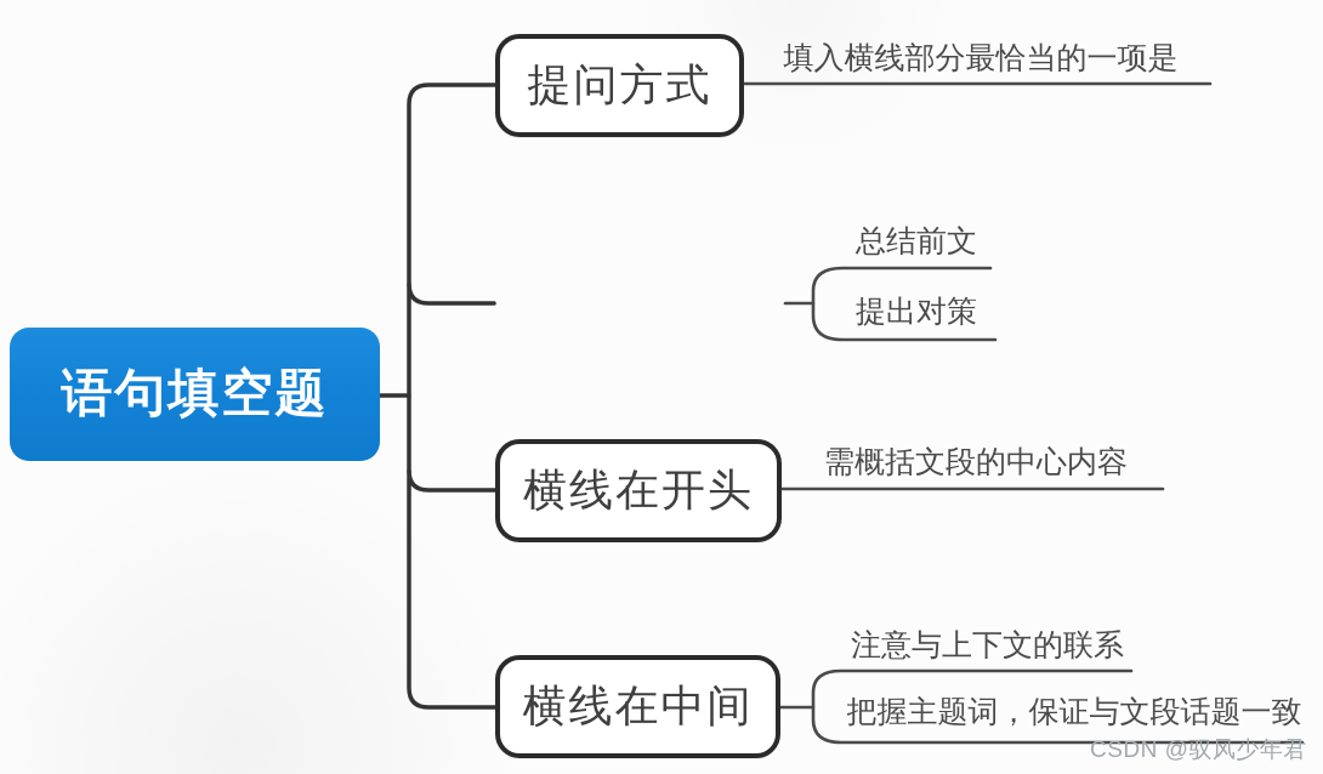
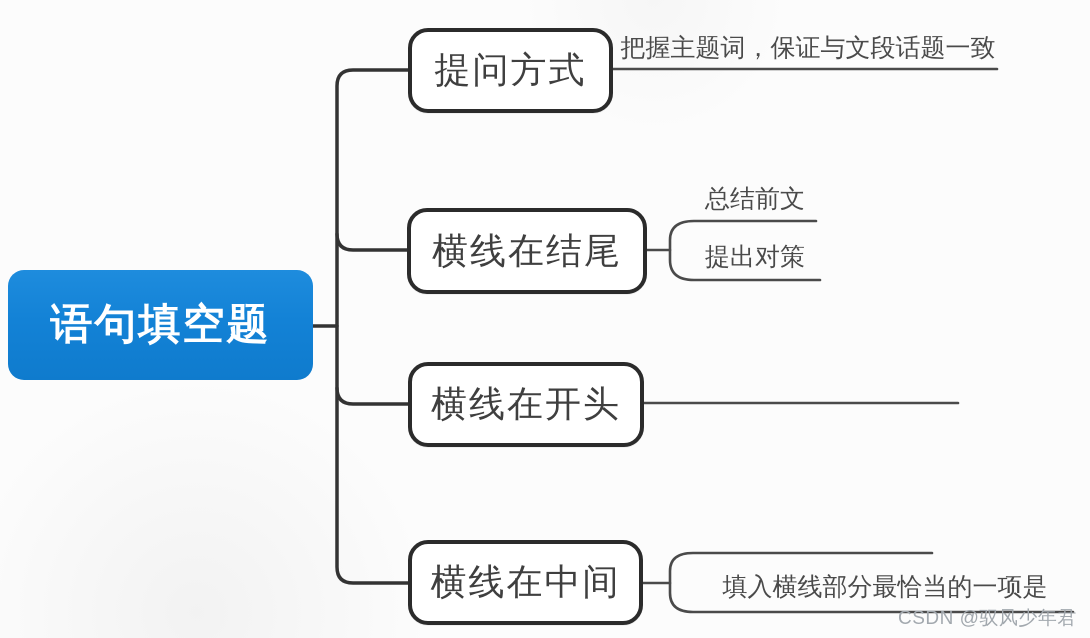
  语句填空题
  提问方式
+ 横线在结尾
  横线在开头
  横线在中间
- 填入横线部分最恰当的一项是
+ 把握主题词，保证与文段话题一致
  总结前文
  提出对策
- 需概括文段的中心内容
- 注意与上下文的联系
- 把握主题词，保证与文段话题一致
+ 填入横线部分最恰当的一项是
  CSDN @驭风少年君
